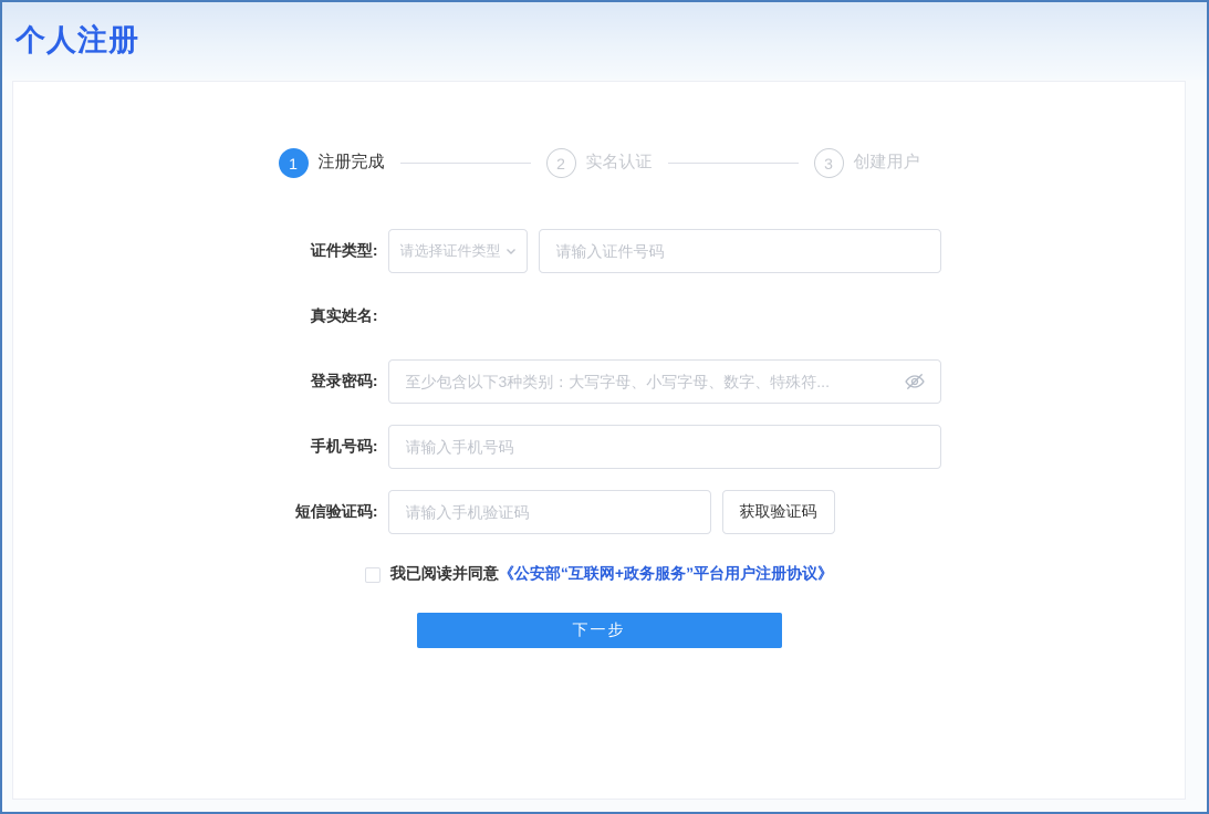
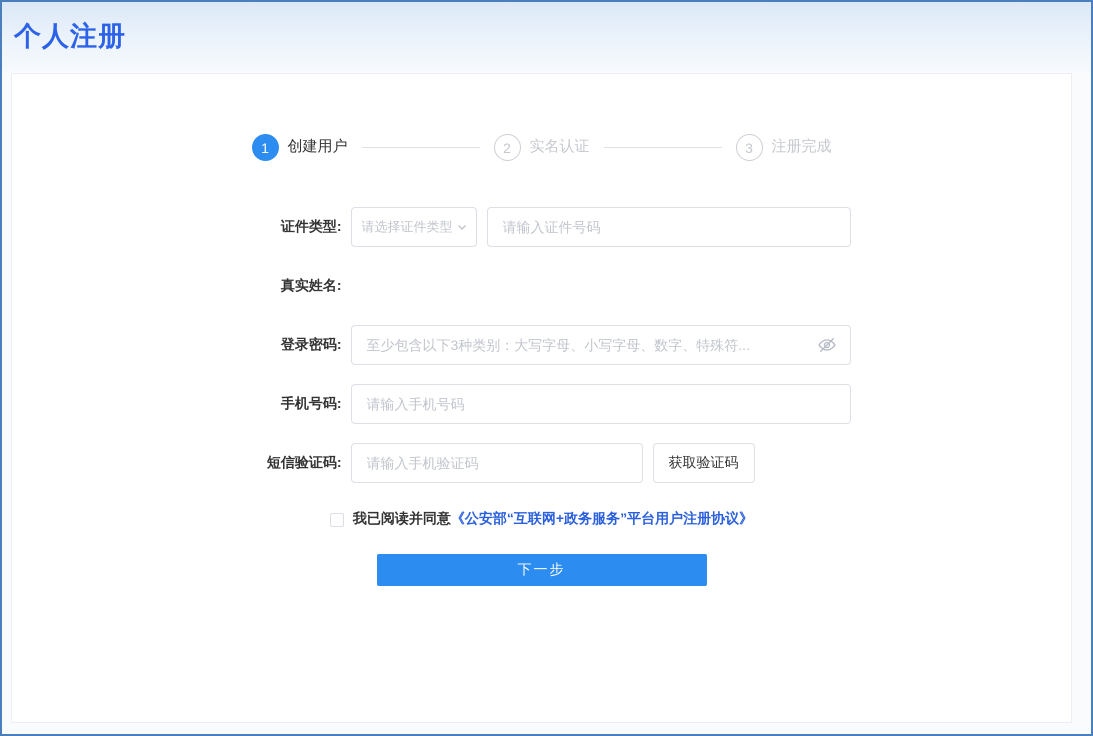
  个人注册
  1
- 注册完成
+ 创建用户
  2
  实名认证
  3
- 创建用户
+ 注册完成
  证件类型:
  请选择证件类型
  请输入证件号码
  真实姓名:
  登录密码:
  至少包含以下3种类别：大写字母、小写字母、数字、特殊符...
  手机号码:
  请输入手机号码
  短信验证码:
  请输入手机验证码
  获取验证码
  我已阅读并同意
  《公安部“互联网+政务服务”平台用户注册协议》
  下一步
